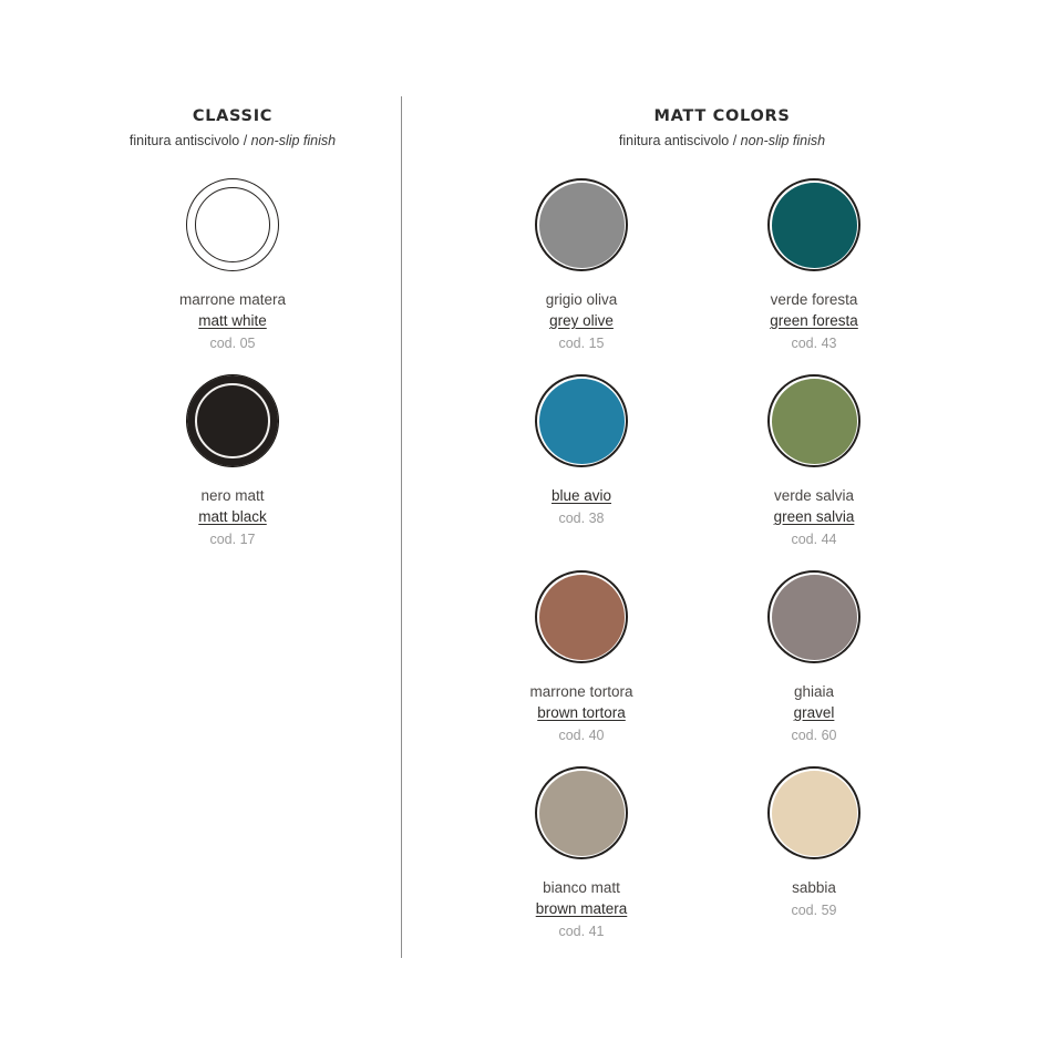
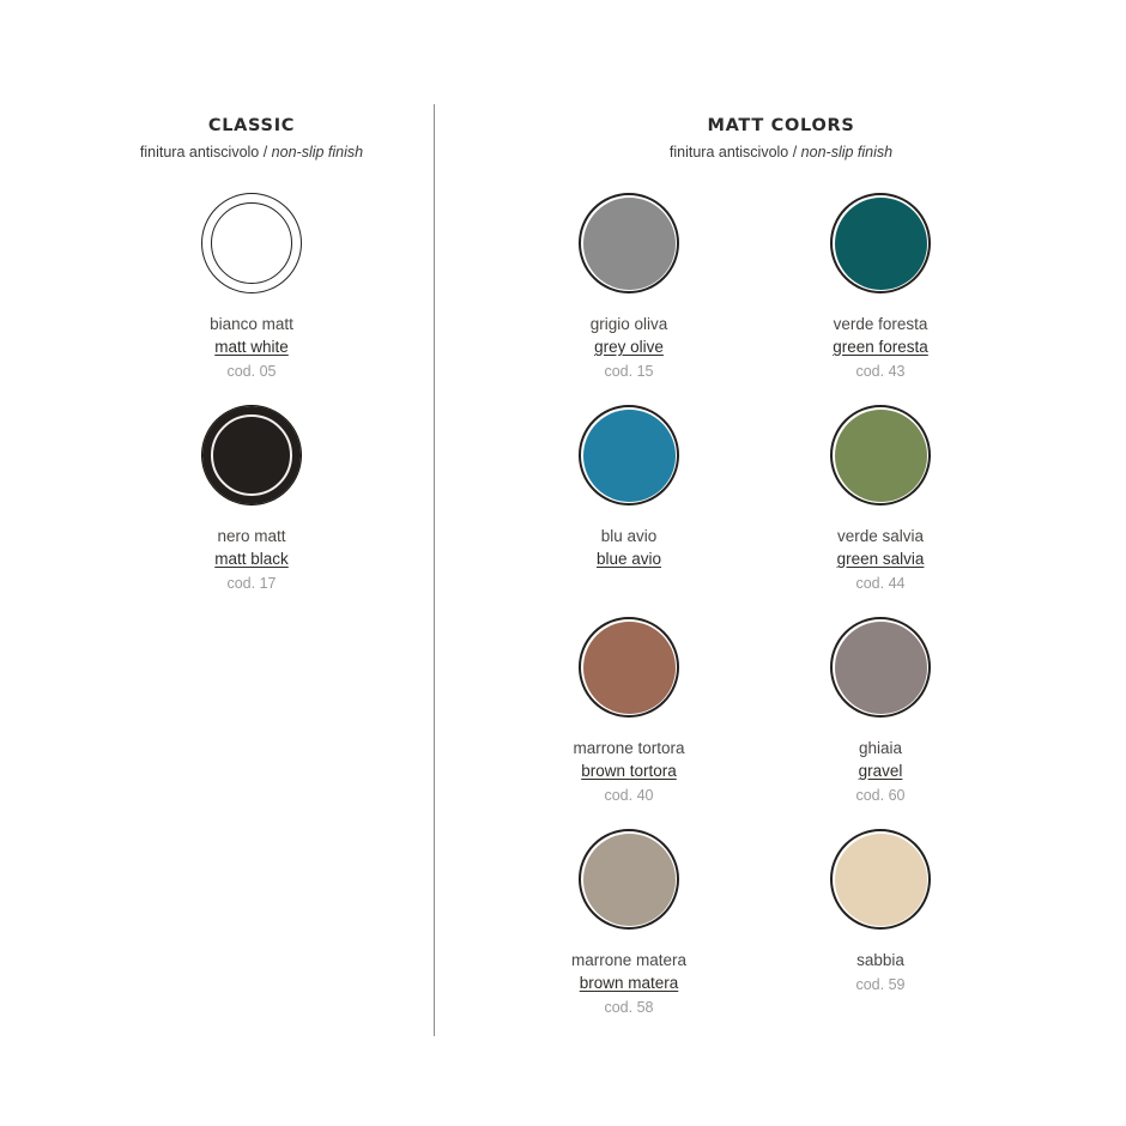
  CLASSIC
  finitura antiscivolo / non-slip finish
- marrone matera
+ bianco matt
  matt white
  cod. 05
  nero matt
  matt black
  cod. 17
  MATT COLORS
  finitura antiscivolo / non-slip finish
  grigio oliva
  grey olive
  cod. 15
  verde foresta
  green foresta
  cod. 43
+ blu avio
  blue avio
- cod. 38
  verde salvia
  green salvia
  cod. 44
  marrone tortora
  brown tortora
  cod. 40
  ghiaia
  gravel
  cod. 60
- bianco matt
+ marrone matera
  brown matera
- cod. 41
+ cod. 58
  sabbia
  cod. 59
